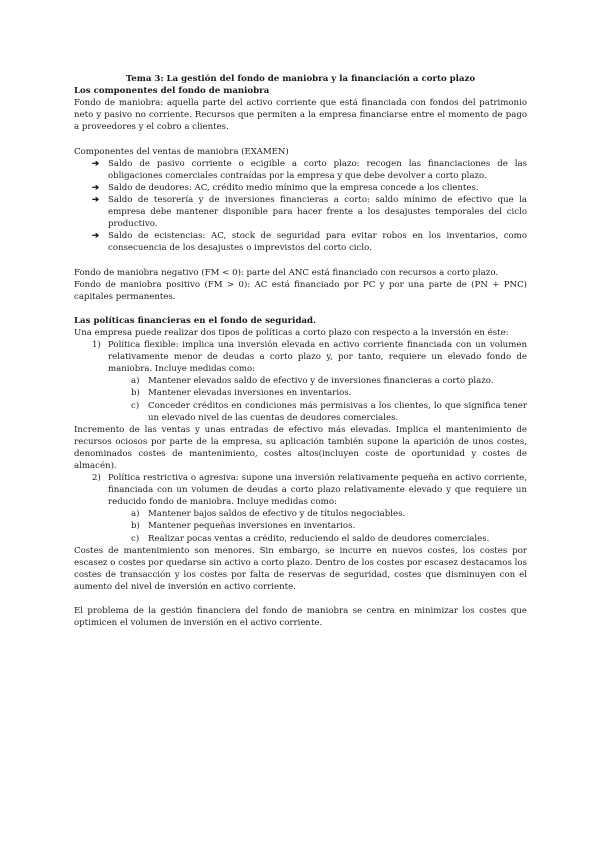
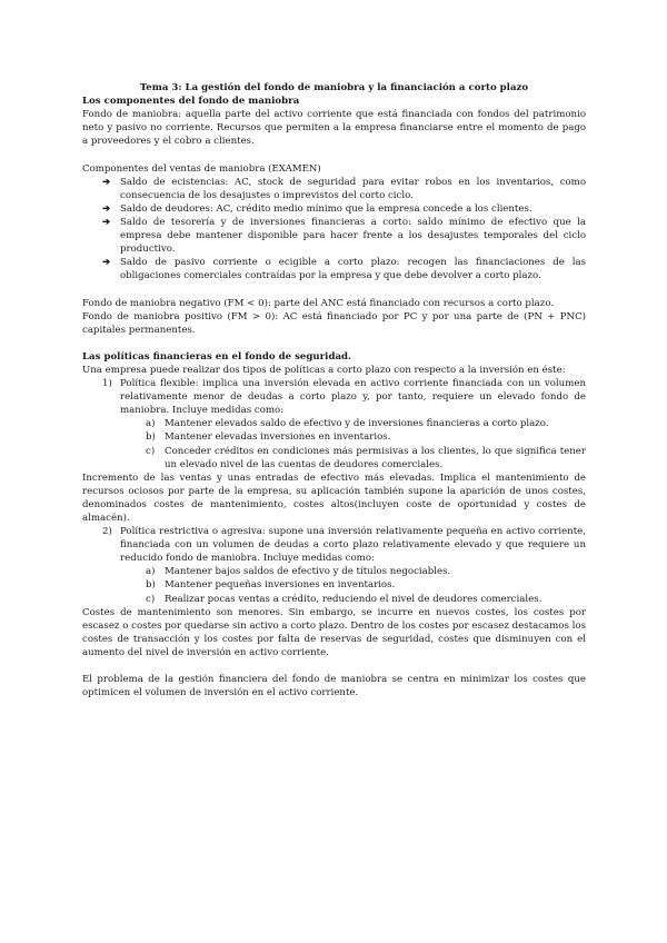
  Tema 3: La gestión del fondo de maniobra y la financiación a corto plazo
  Los componentes del fondo de maniobra
  Fondo de maniobra: aquella parte del activo corriente que está financiada con fondos del patrimonio neto y pasivo no corriente. Recursos que permiten a la empresa financiarse entre el momento de pago a proveedores y el cobro a clientes.
  Componentes del ventas de maniobra (EXAMEN)
  ➔
- Saldo de pasivo corriente o ecigible a corto plazo: recogen las financiaciones de las obligaciones comerciales contraídas por la empresa y que debe devolver a corto plazo.
+ Saldo de ecistencias: AC, stock de seguridad para evitar robos en los inventarios, como consecuencia de los desajustes o imprevistos del corto ciclo.
  ➔
  Saldo de deudores: AC, crédito medio mínimo que la empresa concede a los clientes.
  ➔
  Saldo de tesorería y de inversiones financieras a corto: saldo mínimo de efectivo que la empresa debe mantener disponible para hacer frente a los desajustes temporales del ciclo productivo.
  ➔
- Saldo de ecistencias: AC, stock de seguridad para evitar robos en los inventarios, como consecuencia de los desajustes o imprevistos del corto ciclo.
+ Saldo de pasivo corriente o ecigible a corto plazo: recogen las financiaciones de las obligaciones comerciales contraídas por la empresa y que debe devolver a corto plazo.
  Fondo de maniobra negativo (FM < 0): parte del ANC está financiado con recursos a corto plazo.
  Fondo de maniobra positivo (FM > 0): AC está financiado por PC y por una parte de (PN + PNC) capitales permanentes.
  Las políticas financieras en el fondo de seguridad.
  Una empresa puede realizar dos tipos de políticas a corto plazo con respecto a la inversión en éste:
  1)
  Política flexible: implica una inversión elevada en activo corriente financiada con un volumen relativamente menor de deudas a corto plazo y, por tanto, requiere un elevado fondo de maniobra. Incluye medidas como:
  a)
  Mantener elevados saldo de efectivo y de inversiones financieras a corto plazo.
  b)
  Mantener elevadas inversiones en inventarios.
  c)
  Conceder créditos en condiciones más permisivas a los clientes, lo que significa tener un elevado nivel de las cuentas de deudores comerciales.
  Incremento de las ventas y unas entradas de efectivo más elevadas. Implica el mantenimiento de recursos ociosos por parte de la empresa, su aplicación también supone la aparición de unos costes, denominados costes de mantenimiento, costes altos(incluyen coste de oportunidad y costes de almacén).
  2)
  Política restrictiva o agresiva: supone una inversión relativamente pequeña en activo corriente, financiada con un volumen de deudas a corto plazo relativamente elevado y que requiere un reducido fondo de maniobra. Incluye medidas como:
  a)
  Mantener bajos saldos de efectivo y de títulos negociables.
  b)
  Mantener pequeñas inversiones en inventarios.
  c)
- Realizar pocas ventas a crédito, reduciendo el saldo de deudores comerciales.
+ Realizar pocas ventas a crédito, reduciendo el nivel de deudores comerciales.
  Costes de mantenimiento son menores. Sin embargo, se incurre en nuevos costes, los costes por escasez o costes por quedarse sin activo a corto plazo. Dentro de los costes por escasez destacamos los costes de transacción y los costes por falta de reservas de seguridad, costes que disminuyen con el aumento del nivel de inversión en activo corriente.
  El problema de la gestión financiera del fondo de maniobra se centra en minimizar los costes que optimicen el volumen de inversión en el activo corriente.
